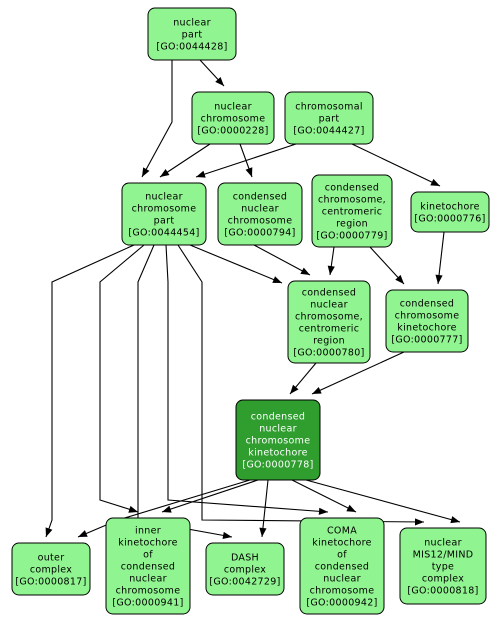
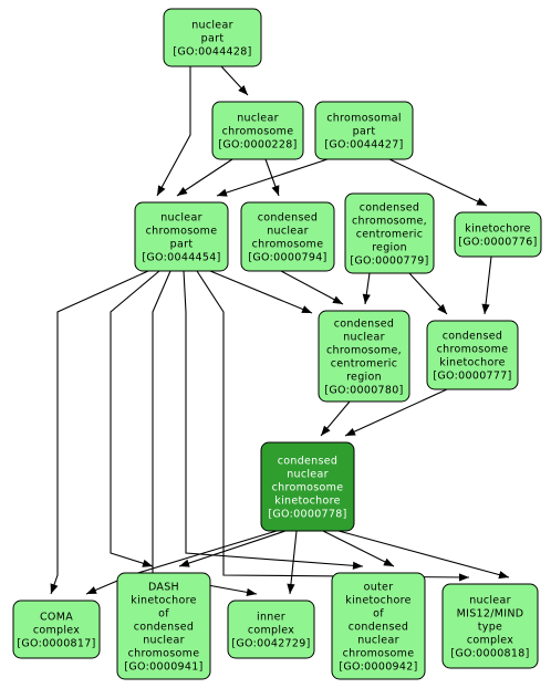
  nuclear
  part
  [GO:0044428]
  nuclear
  chromosome
  [GO:0000228]
  chromosomal
  part
  [GO:0044427]
  nuclear
  chromosome
  part
  [GO:0044454]
  condensed
  nuclear
  chromosome
  [GO:0000794]
  condensed
  chromosome,
  centromeric
  region
  [GO:0000779]
  kinetochore
  [GO:0000776]
  condensed
  nuclear
  chromosome,
  centromeric
  region
  [GO:0000780]
  condensed
  chromosome
  kinetochore
  [GO:0000777]
  condensed
  nuclear
  chromosome
  kinetochore
  [GO:0000778]
- outer
+ COMA
  complex
  [GO:0000817]
- inner
+ DASH
  kinetochore
  of
  condensed
  nuclear
  chromosome
  [GO:0000941]
- DASH
+ inner
  complex
  [GO:0042729]
- COMA
+ outer
  kinetochore
  of
  condensed
  nuclear
  chromosome
  [GO:0000942]
  nuclear
  MIS12/MIND
  type
  complex
  [GO:0000818]
